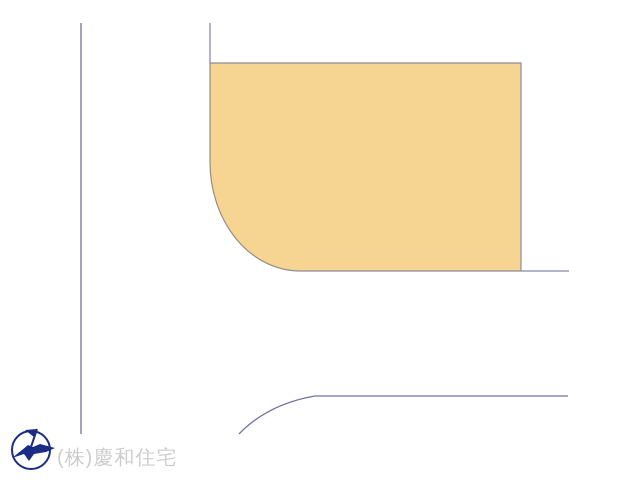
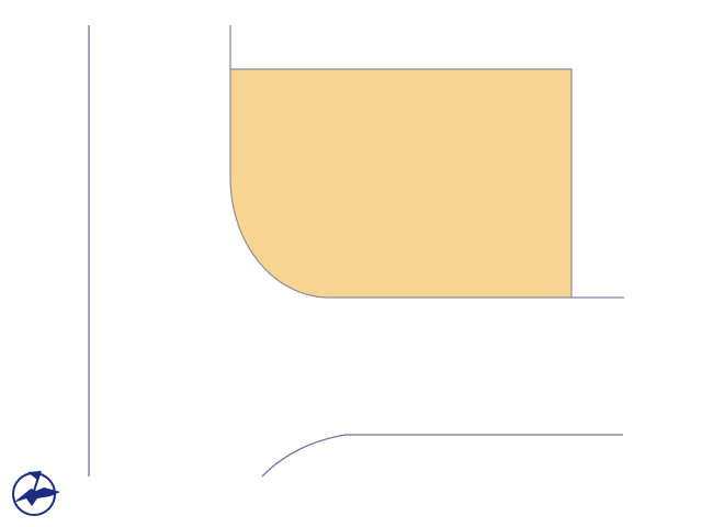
- (株)慶和住宅
